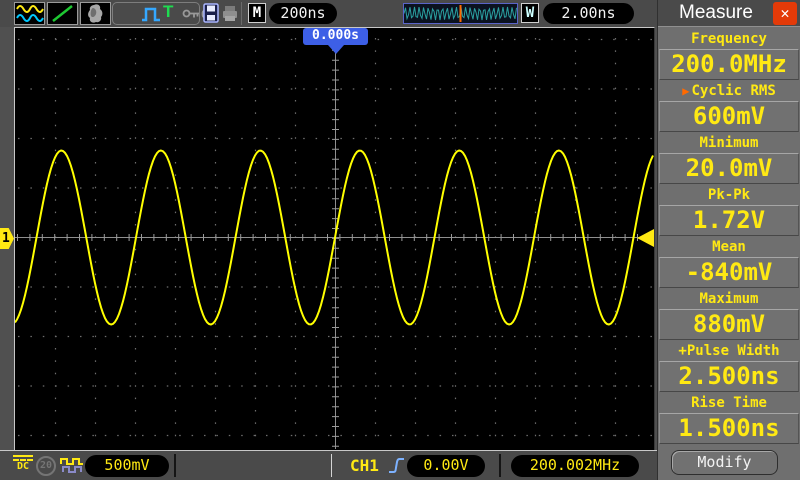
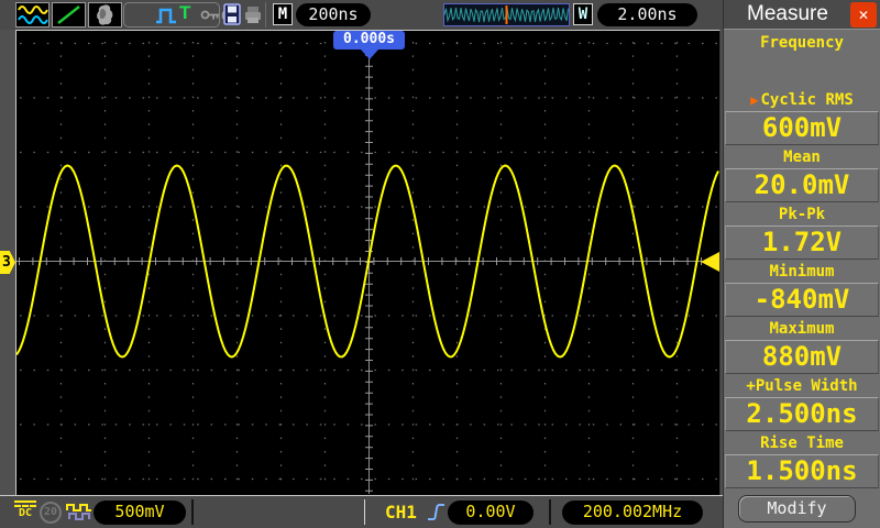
  T
  M
  200ns
  W
  2.00ns
  0.000s
- 1
+ 3
  Measure
  ✕
  Frequency
- 200.0MHz
  ▶ Cyclic RMS
  600mV
- Minimum
+ Mean
  20.0mV
  Pk-Pk
  1.72V
- Mean
+ Minimum
  -840mV
  Maximum
  880mV
  +Pulse Width
  2.500ns
  Rise Time
  1.500ns
  Modify
  DC
  20
  500mV
  CH1
  0.00V
  200.002MHz
